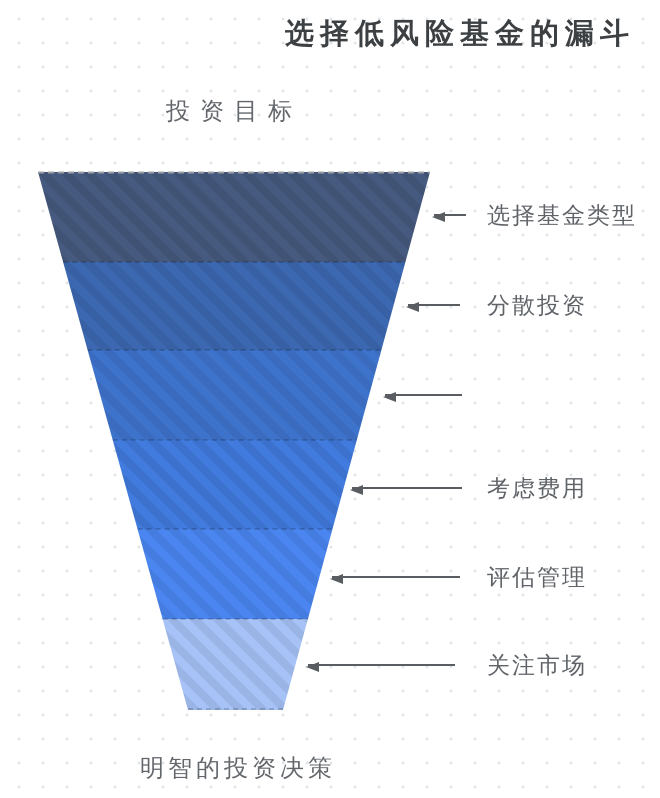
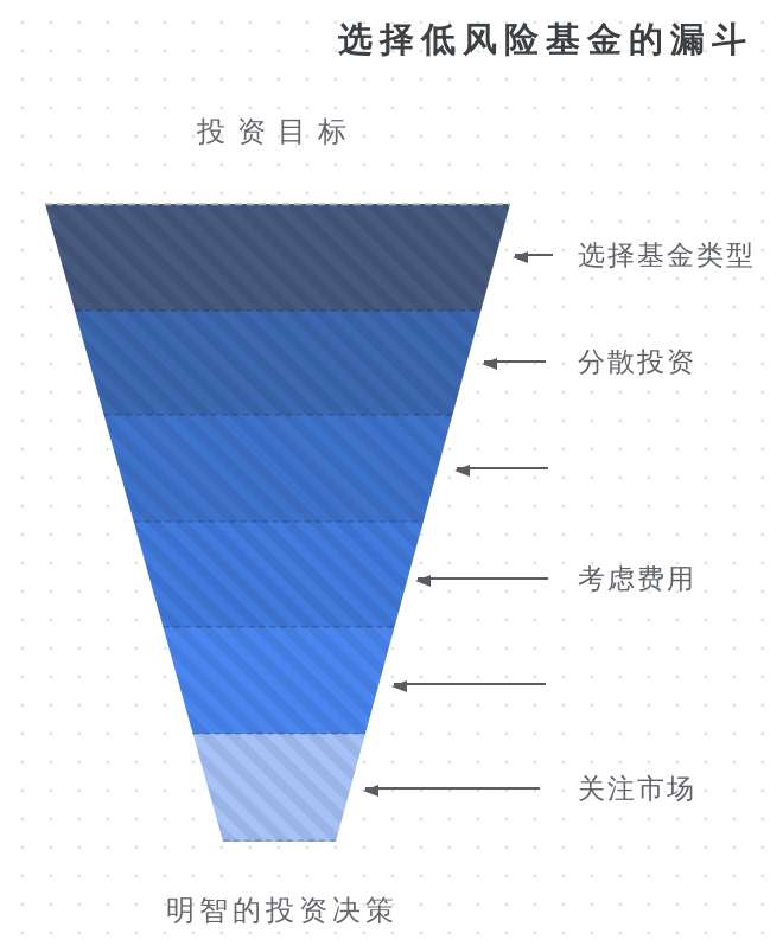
  选择低风险基金的漏斗
  投资目标
  选择基金类型
  分散投资
  考虑费用
- 评估管理
  关注市场
  明智的投资决策
